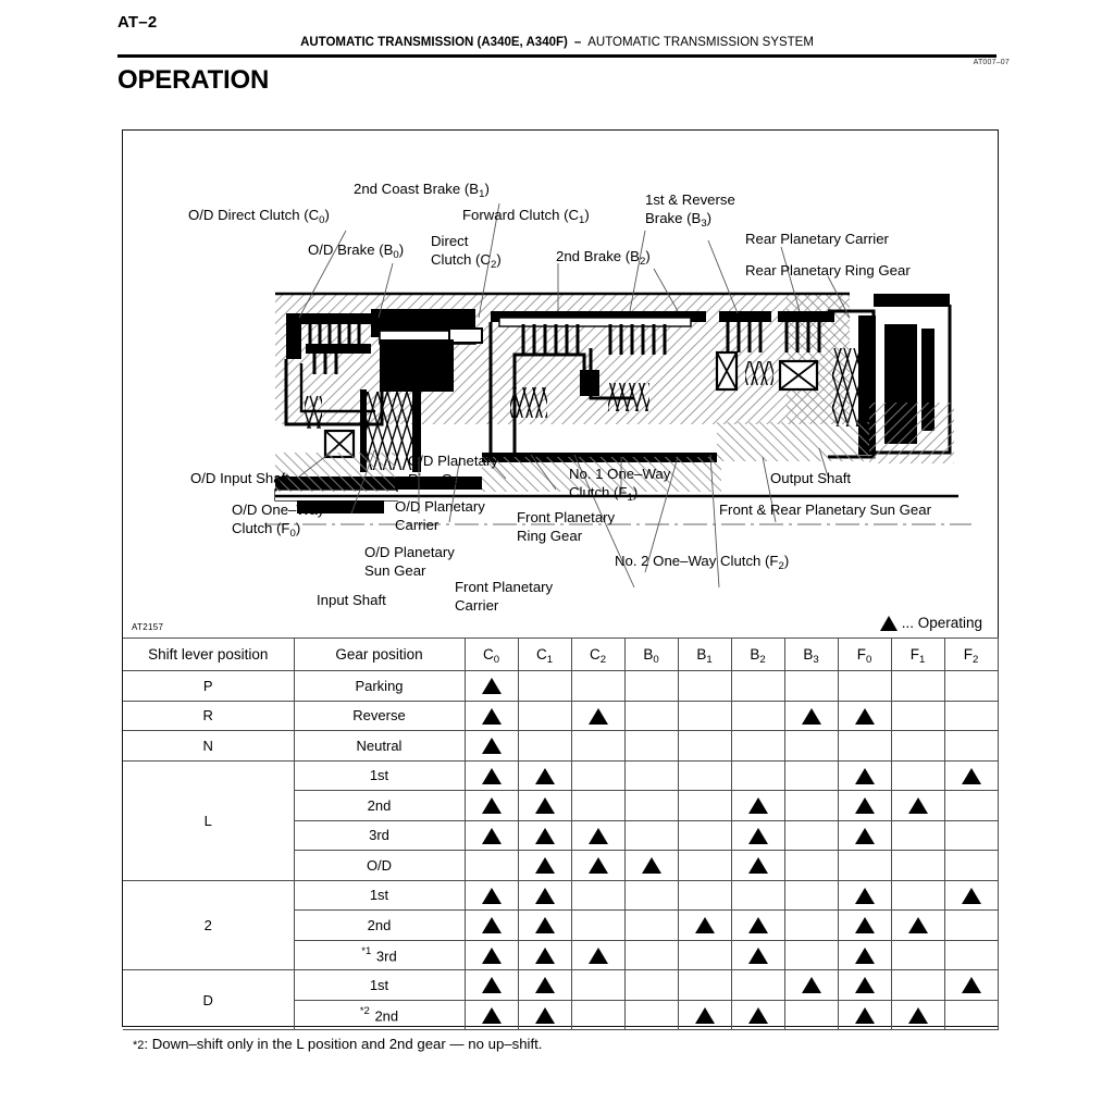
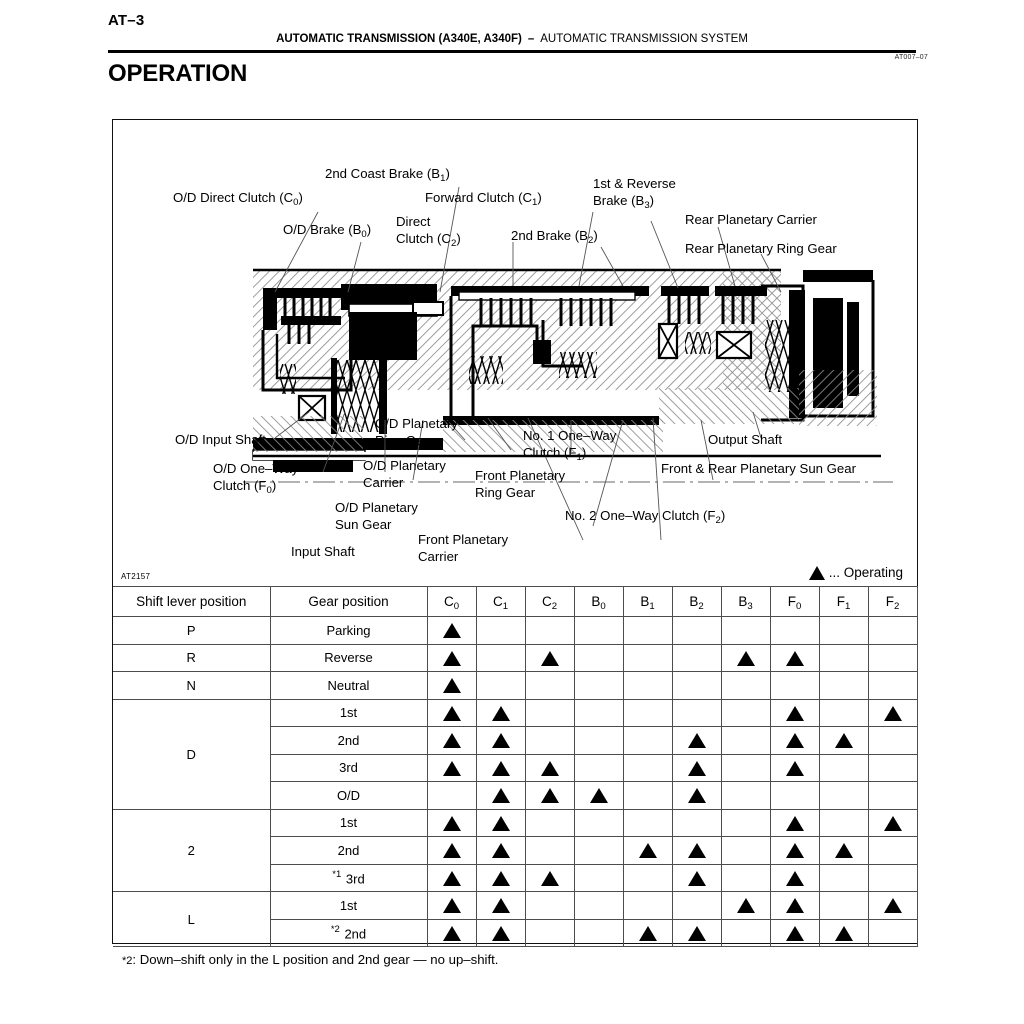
- AT–2
+ AT–3
  AUTOMATIC TRANSMISSION (A340E, A340F) – AUTOMATIC TRANSMISSION SYSTEM
  OPERATION
  O/D Direct Clutch (C0)
  O/D Brake (B0)
  2nd Coast Brake (B1)
  Direct
  Clutch (C2)
  Forward Clutch (C1)
  2nd Brake (B2)
  1st & Reverse
  Brake (B3)
  Rear Planetary Carrier
  Rear Planetary Ring Gear
  O/D Input Shaft
  O/D One–Way
  Clutch (F0)
  O/D Planetary
  Ring Gear
  O/D Planetary
  Carrier
  O/D Planetary
  Sun Gear
  Input Shaft
  Front Planetary
  Carrier
  Front Planetary
  Ring Gear
  No. 1 One–Way
  Clutch (F1)
  No. 2 One–Way Clutch (F2)
  Output Shaft
  Front & Rear Planetary Sun Gear
  AT2157
  ... Operating
  Shift lever position	Gear position	C0	C1	C2	B0	B1	B2	B3	F0	F1	F2
  P	Parking
  R	Reverse
  N	Neutral
- L	1st
+ D	1st
  2nd
  3rd
  O/D
  2	1st
  2nd
  *1 3rd
- D	1st
+ L	1st
  *2 2nd
  *2: Down–shift only in the L position and 2nd gear — no up–shift.
